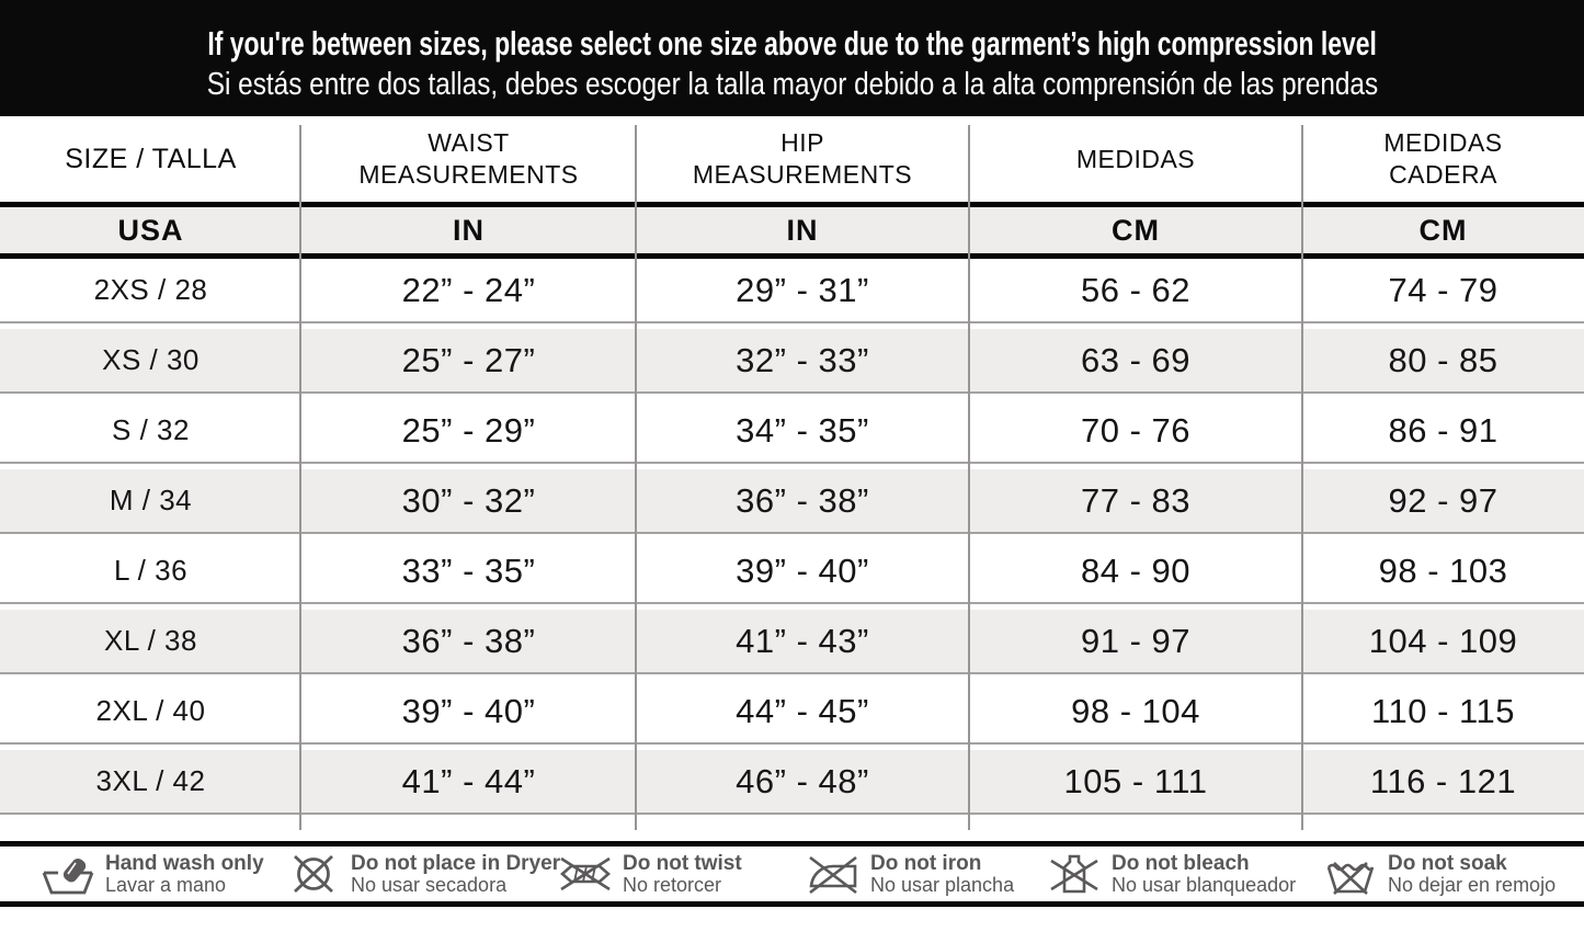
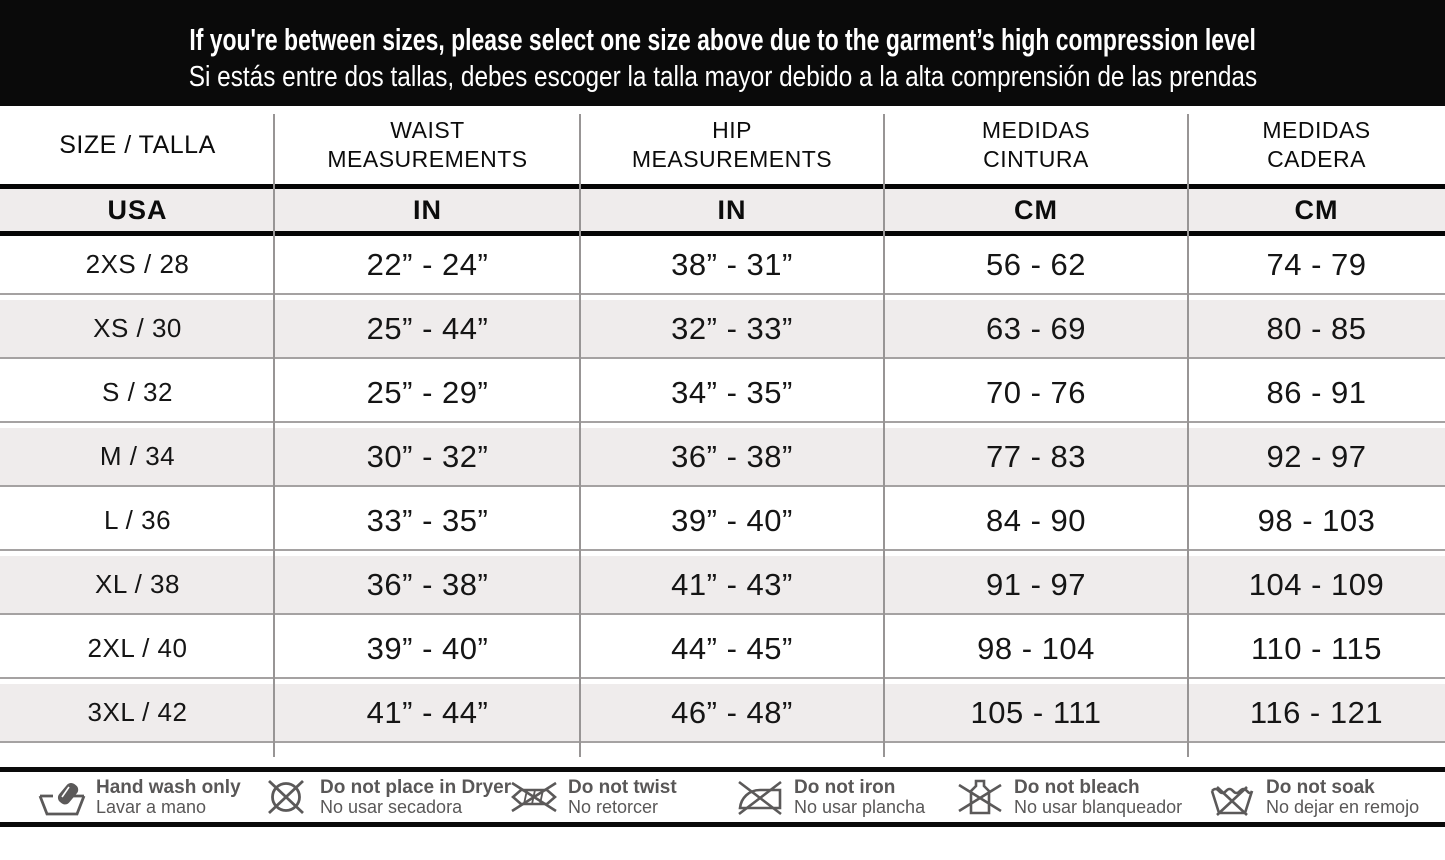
  If you're between sizes, please select one size above due to the garment’s high compression level
  Si estás entre dos tallas, debes escoger la talla mayor debido a la alta comprensión de las prendas
  SIZE / TALLA
  WAIST
  MEASUREMENTS
  HIP
  MEASUREMENTS
  MEDIDAS
+ CINTURA
  MEDIDAS
  CADERA
  USA
  IN
  IN
  CM
  CM
  2XS / 28
  22” - 24”
- 29” - 31”
+ 38” - 31”
  56 - 62
  74 - 79
  XS / 30
- 25” - 27”
+ 25” - 44”
  32” - 33”
  63 - 69
  80 - 85
  S / 32
  25” - 29”
  34” - 35”
  70 - 76
  86 - 91
  M / 34
  30” - 32”
  36” - 38”
  77 - 83
  92 - 97
  L / 36
  33” - 35”
  39” - 40”
  84 - 90
  98 - 103
  XL / 38
  36” - 38”
  41” - 43”
  91 - 97
  104 - 109
  2XL / 40
  39” - 40”
  44” - 45”
  98 - 104
  110 - 115
  3XL / 42
  41” - 44”
  46” - 48”
  105 - 111
  116 - 121
  Hand wash only
  Lavar a mano
  Do not place in Dryer
  No usar secadora
  Do not twist
  No retorcer
  Do not iron
  No usar plancha
  Do not bleach
  No usar blanqueador
  Do not soak
  No dejar en remojo
